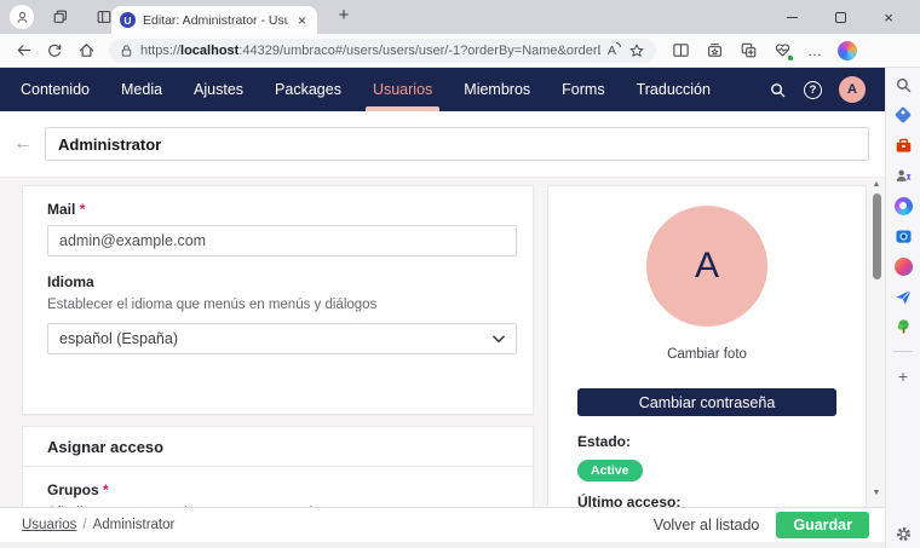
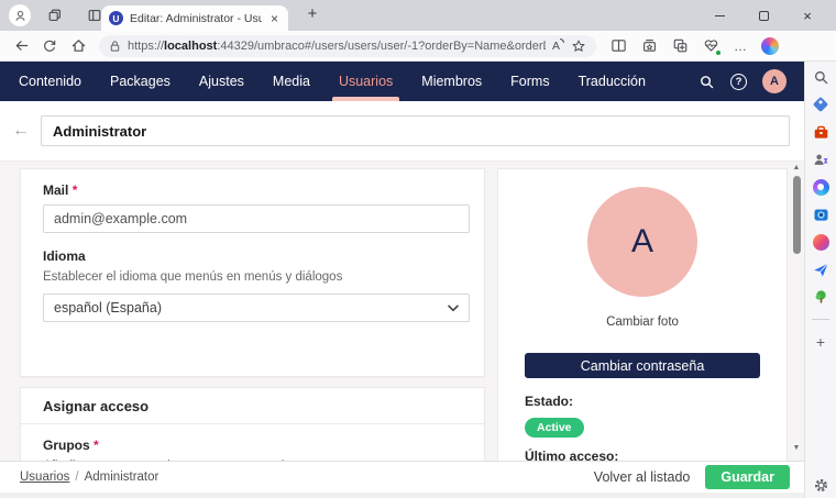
  U
  Editar: Administrator - Usu
  ×
  +
  ×
  https://localhost:44329/umbraco#/users/users/user/-1?orderBy=Name&order
  A
  …
  Contenido
- Media
+ Packages
  Ajustes
- Packages
+ Media
  Usuarios
  Miembros
  Forms
  Traducción
  ?
  A
  ←
  Administrator
  Mail *
  admin@example.com
  Idioma
  Establecer el idioma que menús en menús y diálogos
  español (España)
  Asignar acceso
  Grupos *
  A
  Cambiar foto
  Cambiar contraseña
  Estado:
  Active
  Último acceso:
  Usuarios
  /
  Administrator
  Volver al listado
  Guardar
  +
